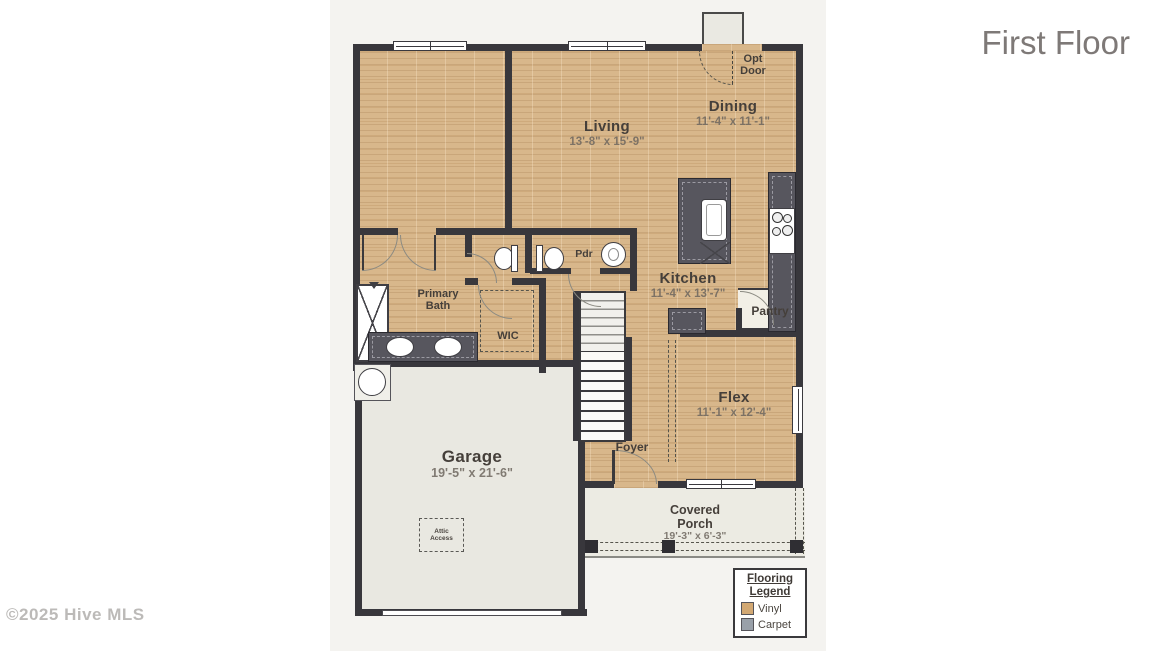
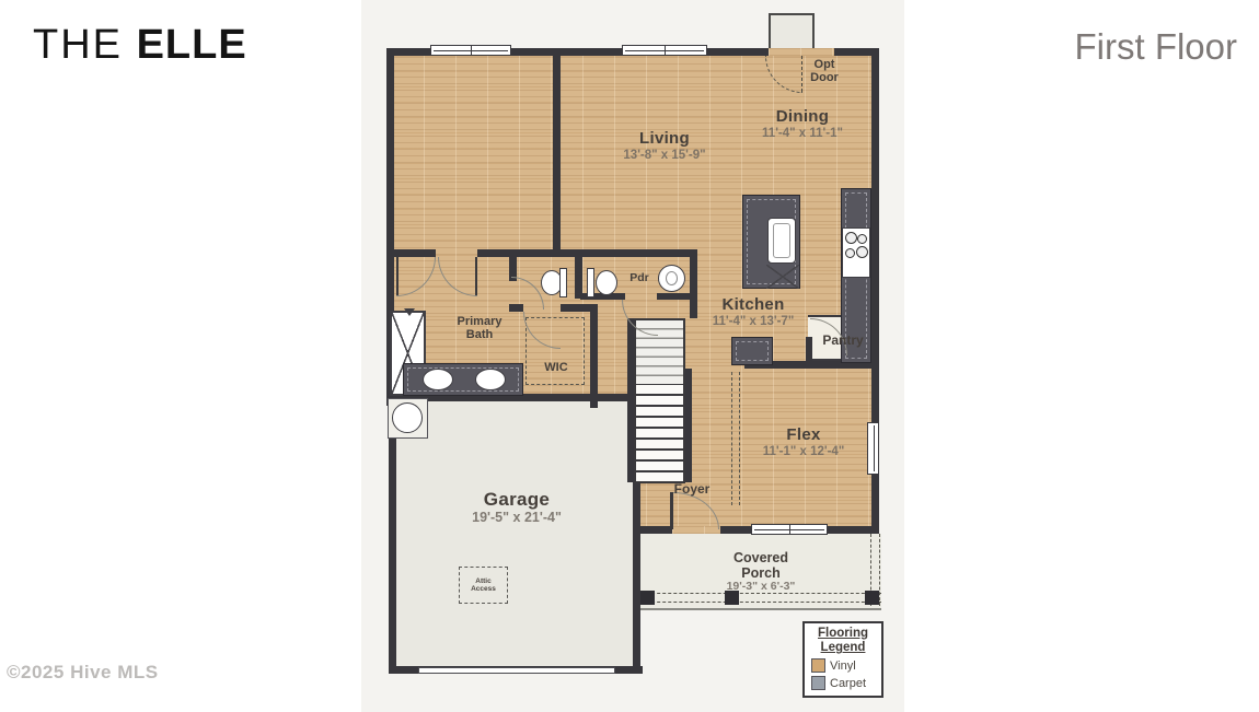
+ THE ELLE
  First Floor
  Living
  13'-8" x 15'-9"
  Dining
  11'-4" x 11'-1"
  Kitchen
  11'-4" x 13'-7"
  Flex
  11'-1" x 12'-4"
  Garage
- 19'-5" x 21'-6"
+ 19'-5" x 21'-4"
  Covered
  Porch
  19'-3" x 6'-3"
  Primary
  Bath
  WIC
  Pdr
  Pantry
  Foyer
  Opt
  Door
  Flooring
  Legend
  Vinyl
  Carpet
  ©2025 Hive MLS
